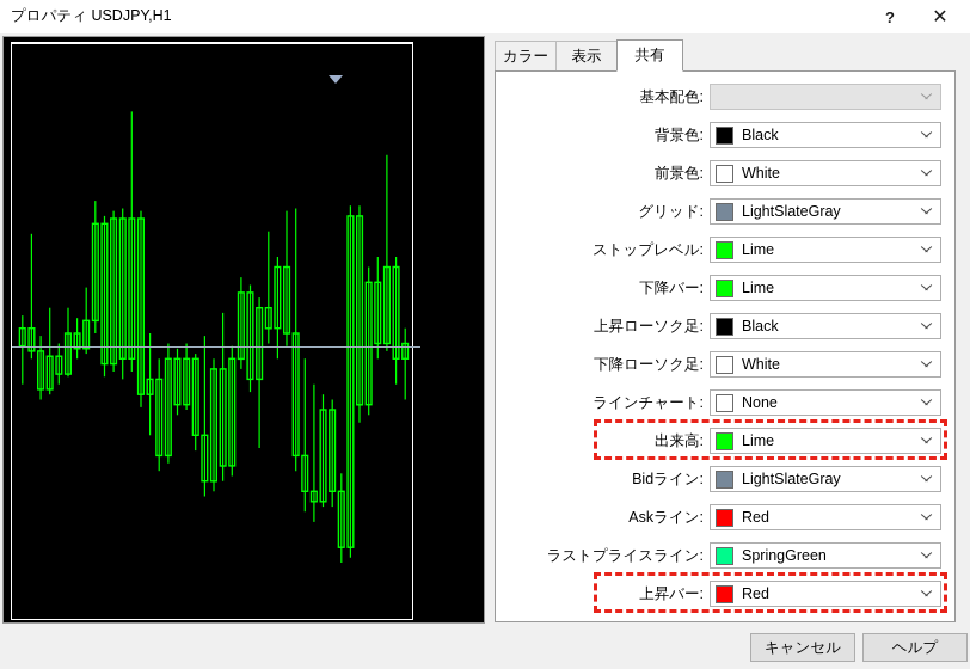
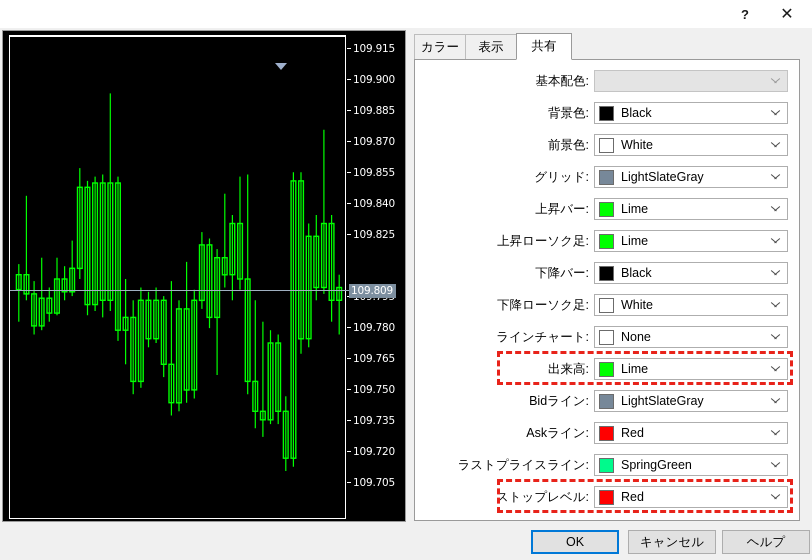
- プロパティ USDJPY,H1
  ?
  ✕
+ 109.915
+ 109.900
+ 109.885
+ 109.870
+ 109.855
+ 109.840
+ 109.825
+ 109.780
+ 109.765
+ 109.750
+ 109.735
+ 109.720
+ 109.705
+ 109.809
  カラー
  表示
  共有
  基本配色:
  背景色:
  Black
  前景色:
  White
  グリッド:
  LightSlateGray
- ストップレベル:
+ 上昇バー:
  Lime
- 下降バー:
+ 上昇ローソク足:
  Lime
- 上昇ローソク足:
+ 下降バー:
  Black
  下降ローソク足:
  White
  ラインチャート:
  None
  出来高:
  Lime
  Bidライン:
  LightSlateGray
  Askライン:
  Red
  ラストプライスライン:
  SpringGreen
- 上昇バー:
+ ストップレベル:
  Red
+ OK
  キャンセル
  ヘルプ
